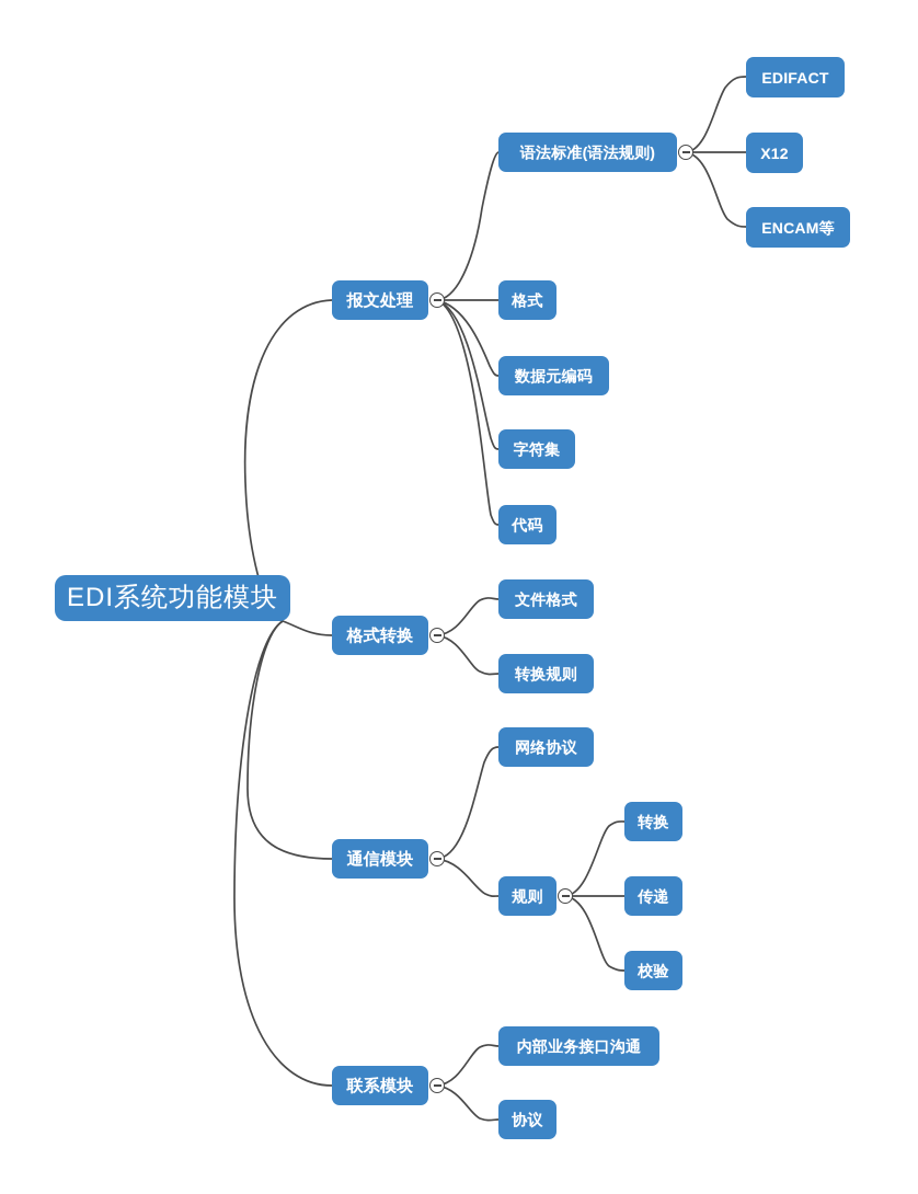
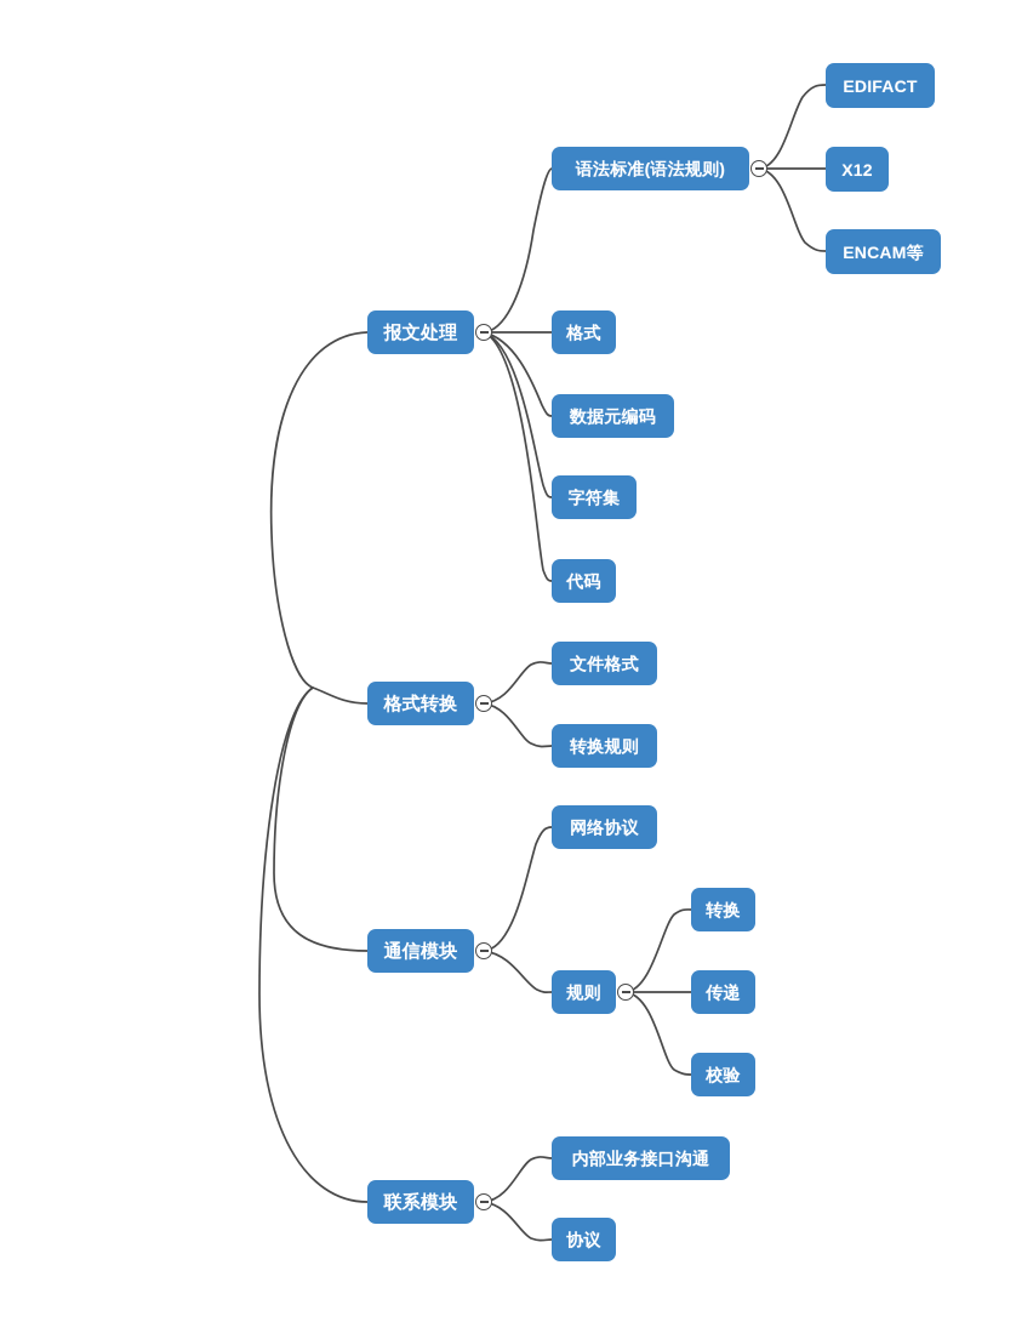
- EDI系统功能模块
  报文处理
  语法标准(语法规则)
  EDIFACT
  X12
  ENCAM等
  格式
  数据元编码
  字符集
  代码
  格式转换
  文件格式
  转换规则
  通信模块
  网络协议
  规则
  转换
  传递
  校验
  联系模块
  内部业务接口沟通
  协议
